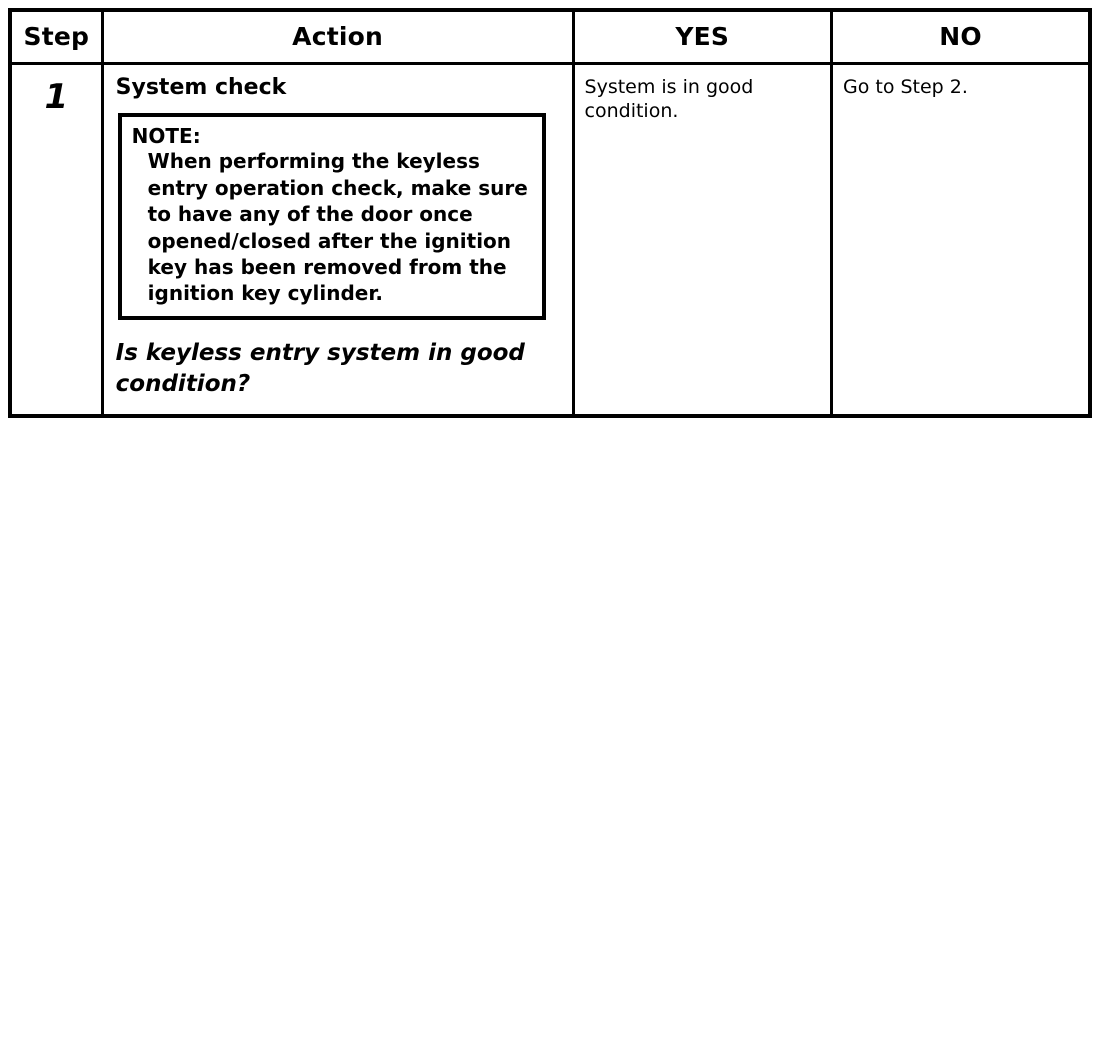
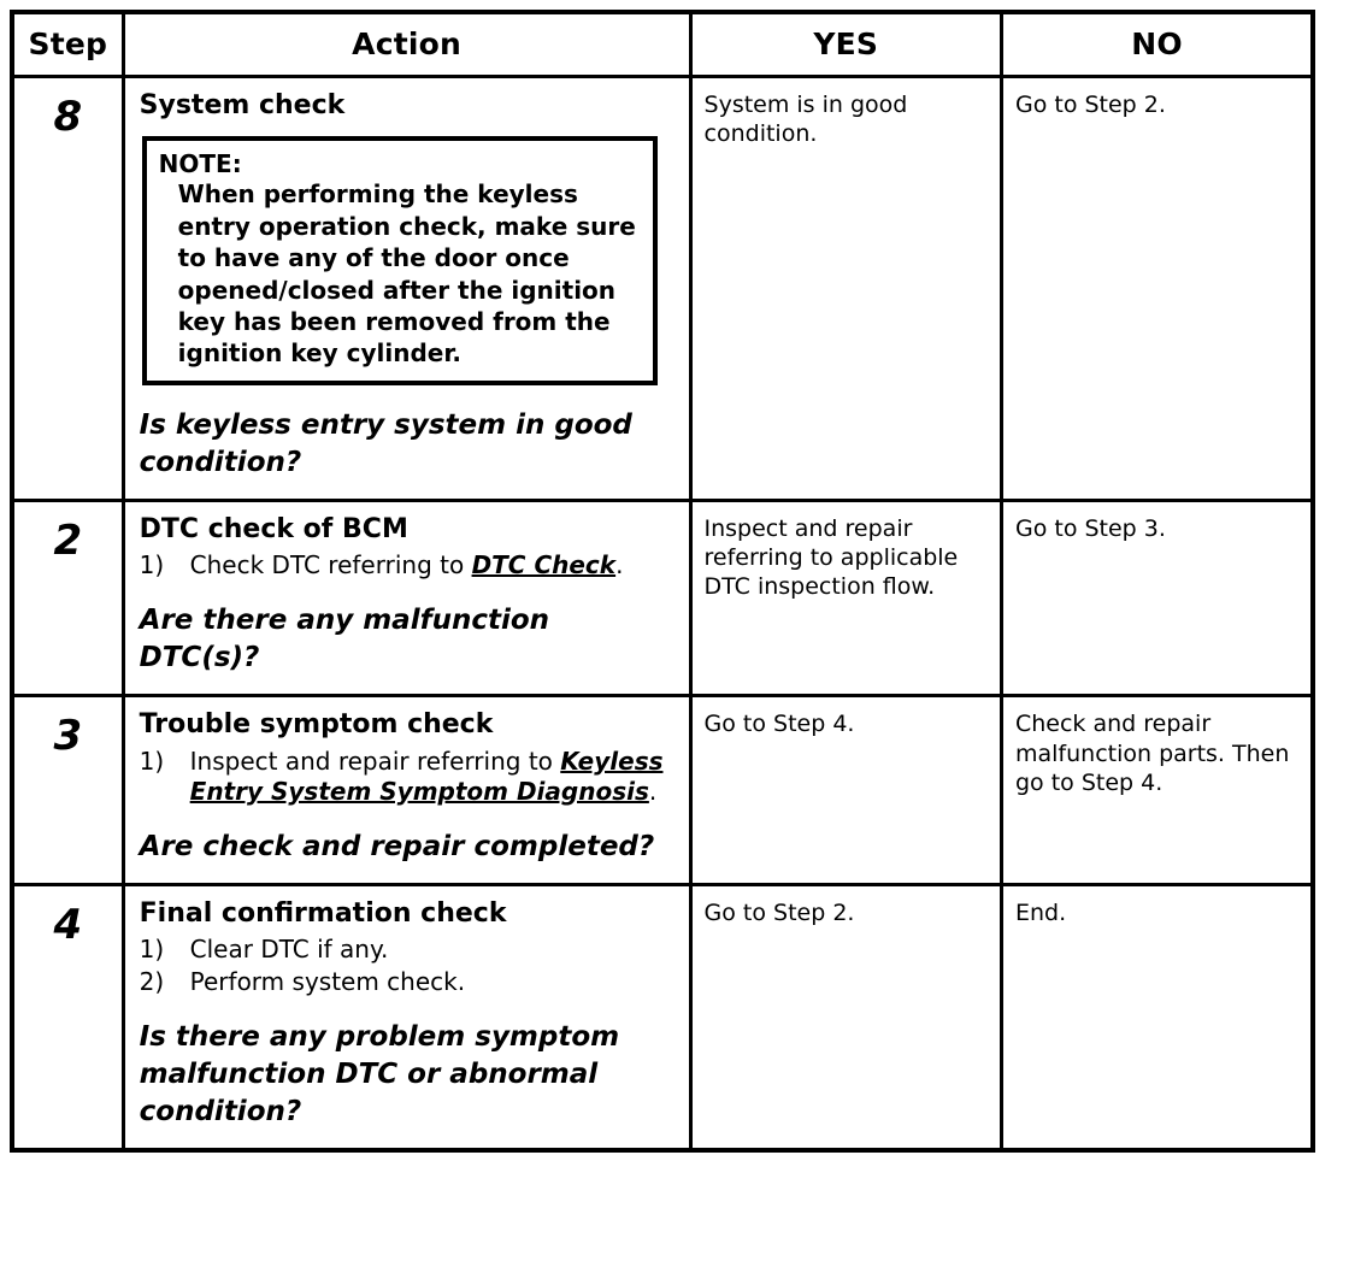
  Step	Action	YES	NO
- 1	System check NOTE: When performing the keyless entry operation check, make sure to have any of the door once opened/closed after the ignition key has been removed from the ignition key cylinder. Is keyless entry system in good condition?	System is in good condition.	Go to Step 2.
+ 8	System check NOTE: When performing the keyless entry operation check, make sure to have any of the door once opened/closed after the ignition key has been removed from the ignition key cylinder. Is keyless entry system in good condition?	System is in good condition.	Go to Step 2.
+ 2	DTC check of BCM 1) Check DTC referring to DTC Check. Are there any malfunction DTC(s)?	Inspect and repair referring to applicable DTC inspection flow.	Go to Step 3.
+ 3	Trouble symptom check 1) Inspect and repair referring to Keyless Entry System Symptom Diagnosis. Are check and repair completed?	Go to Step 4.	Check and repair malfunction parts. Then go to Step 4.
+ 4	Final confirmation check 1) Clear DTC if any. 2) Perform system check. Is there any problem symptom malfunction DTC or abnormal condition?	Go to Step 2.	End.
